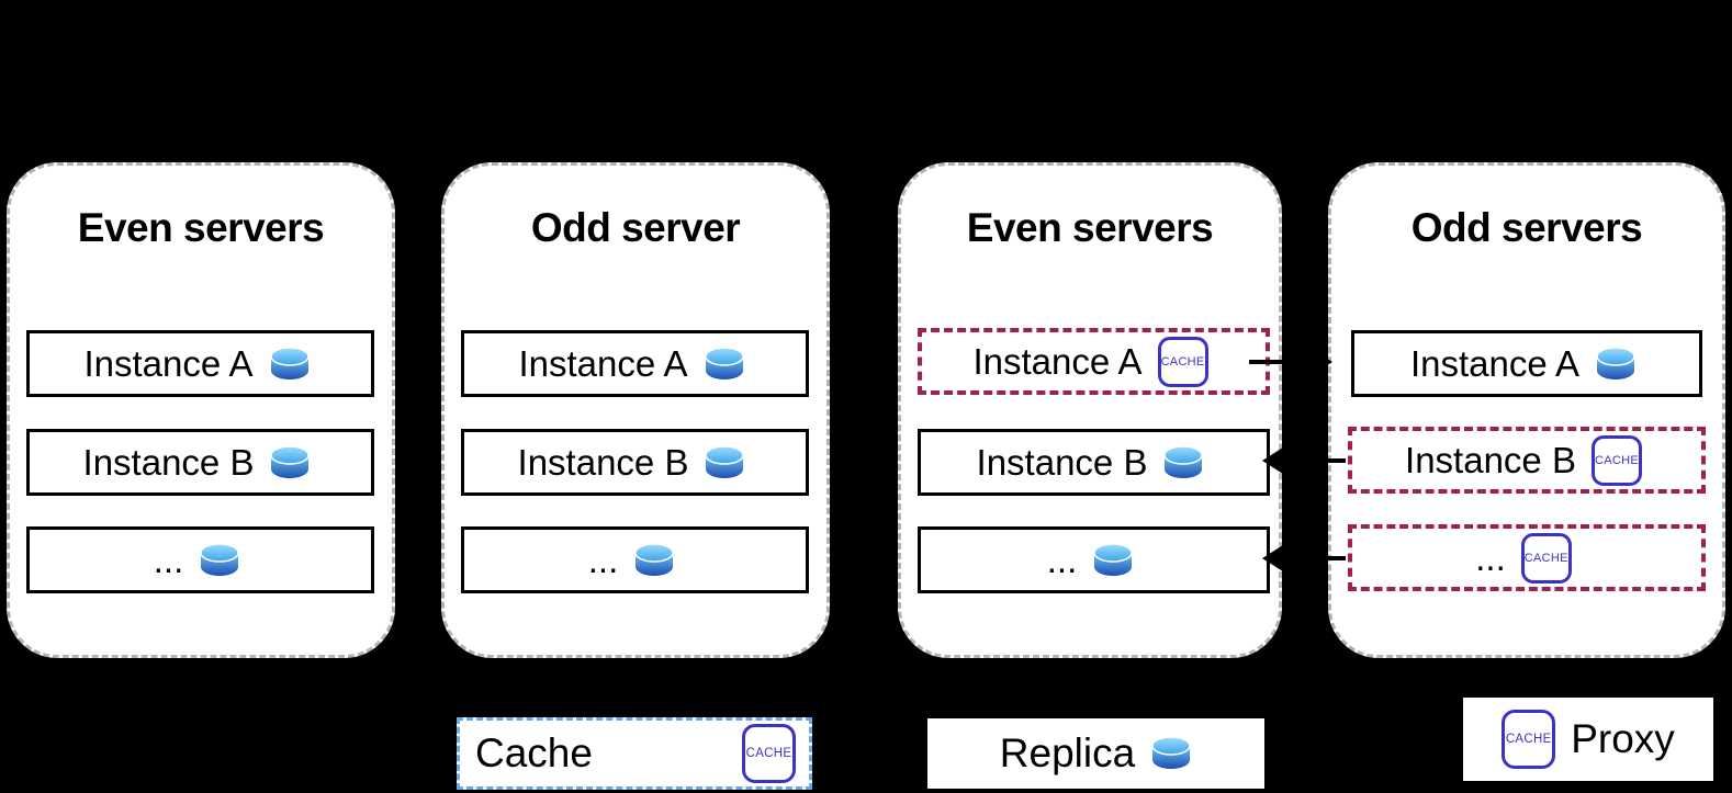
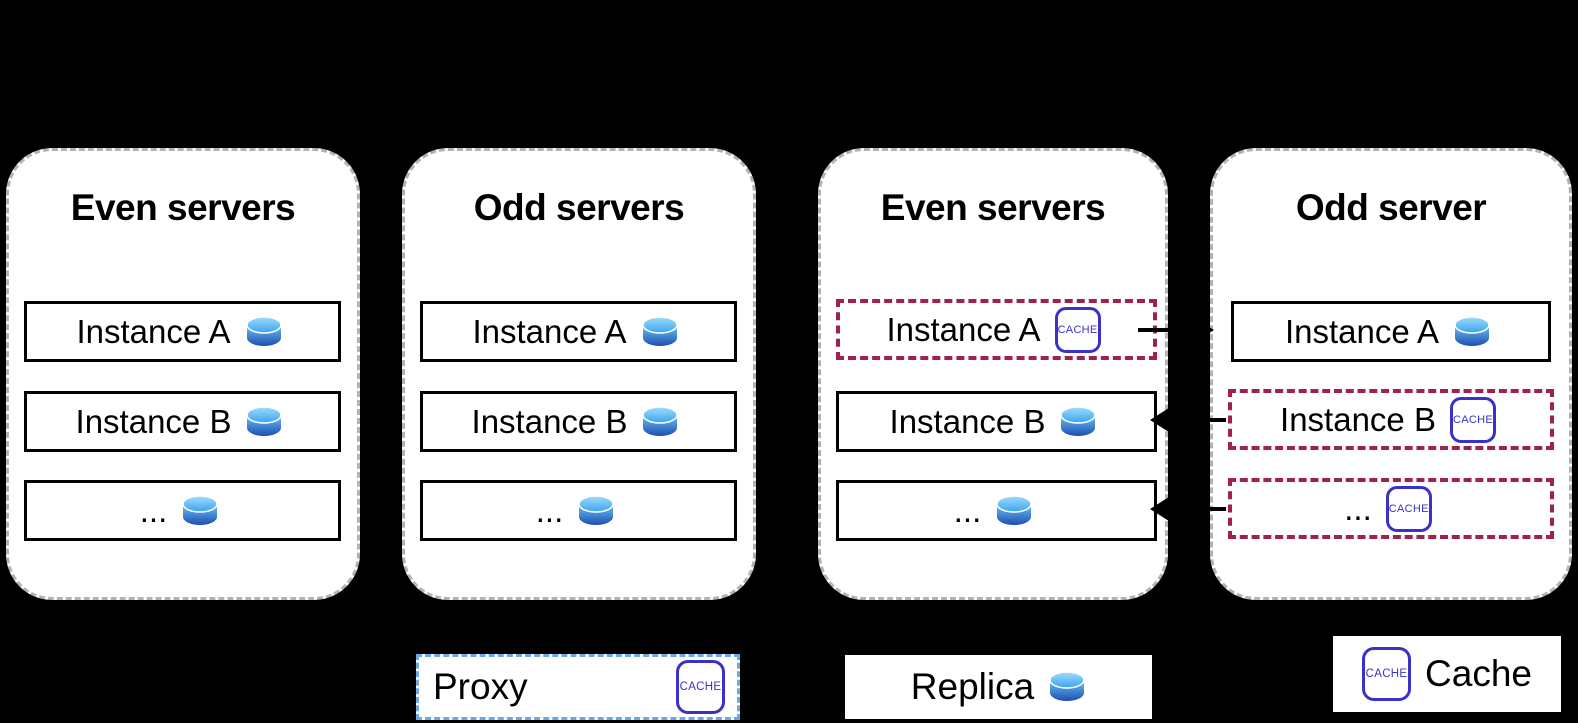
  Even servers
  Instance A
  Instance B
  ...
- Odd server
+ Odd servers
  Instance A
  Instance B
  ...
  Even servers
  Instance A
  CACHE
  Instance B
  ...
- Odd servers
+ Odd server
  Instance A
  Instance B
  CACHE
  ...
  CACHE
- Cache
+ Proxy
  CACHE
  Replica
  CACHE
- Proxy
+ Cache
